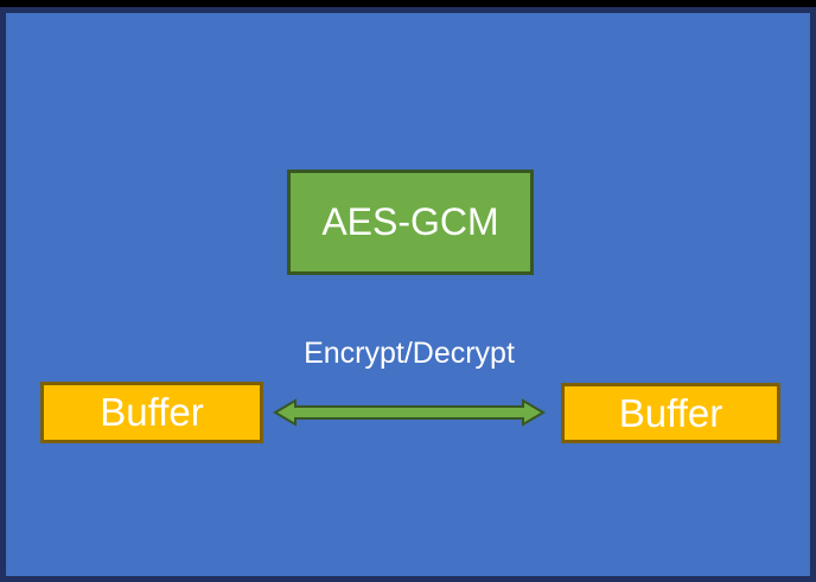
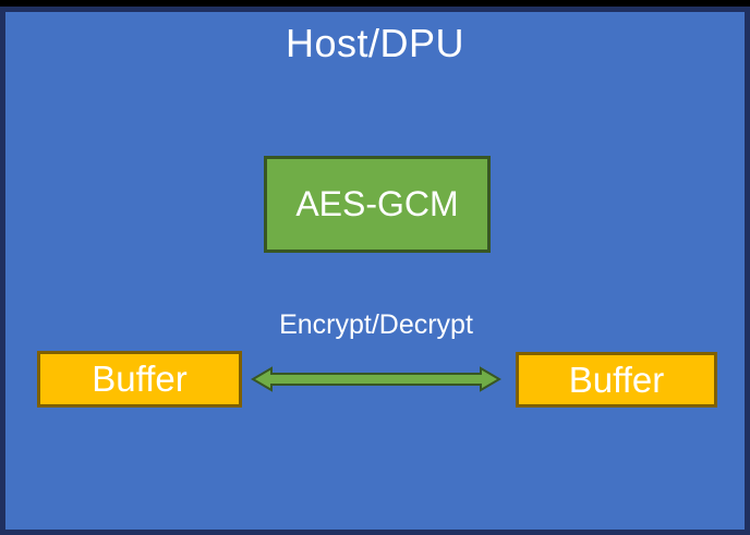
+ Host/DPU
  AES-GCM
  Encrypt/Decrypt
  Buffer
  Buffer
